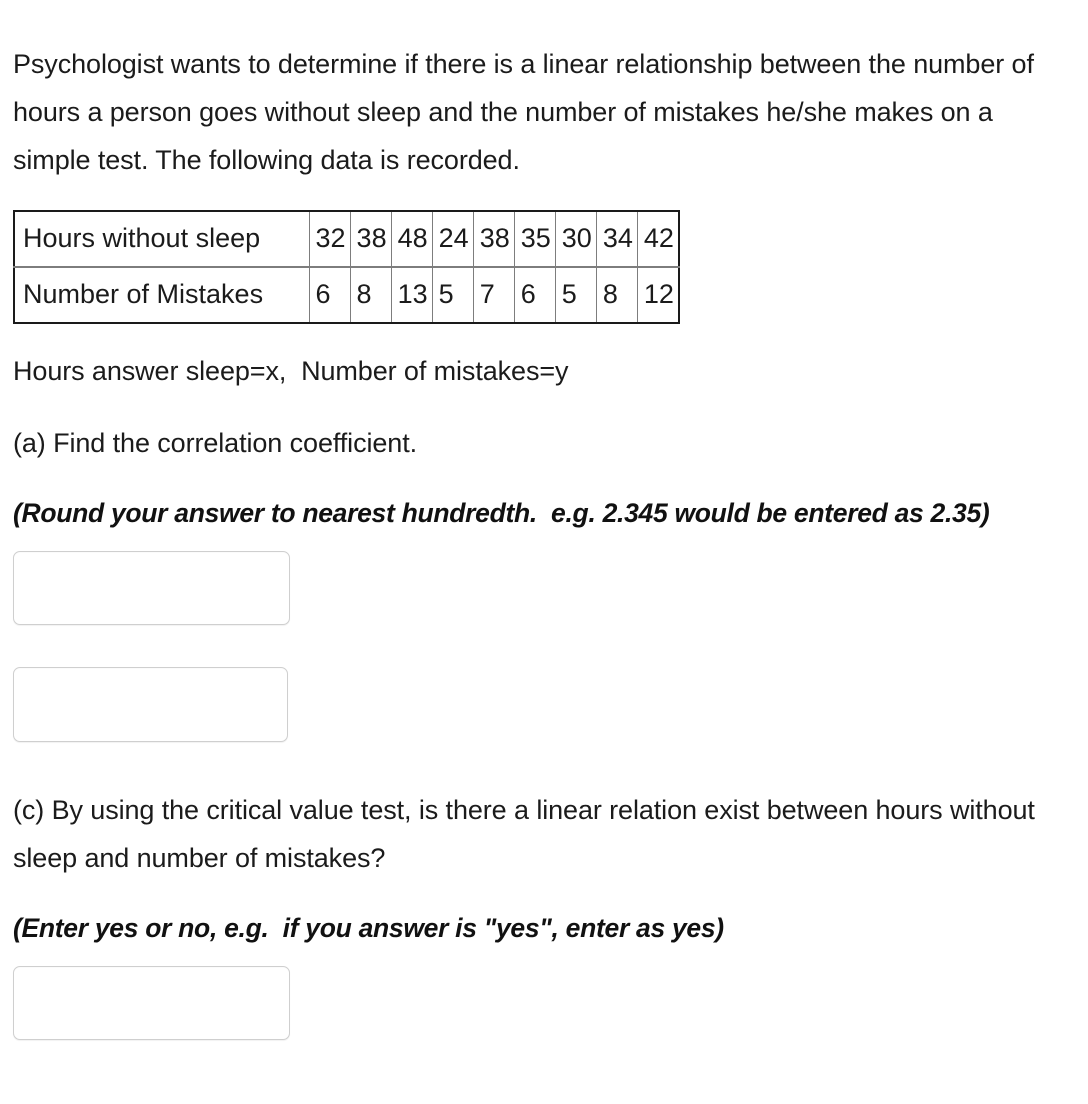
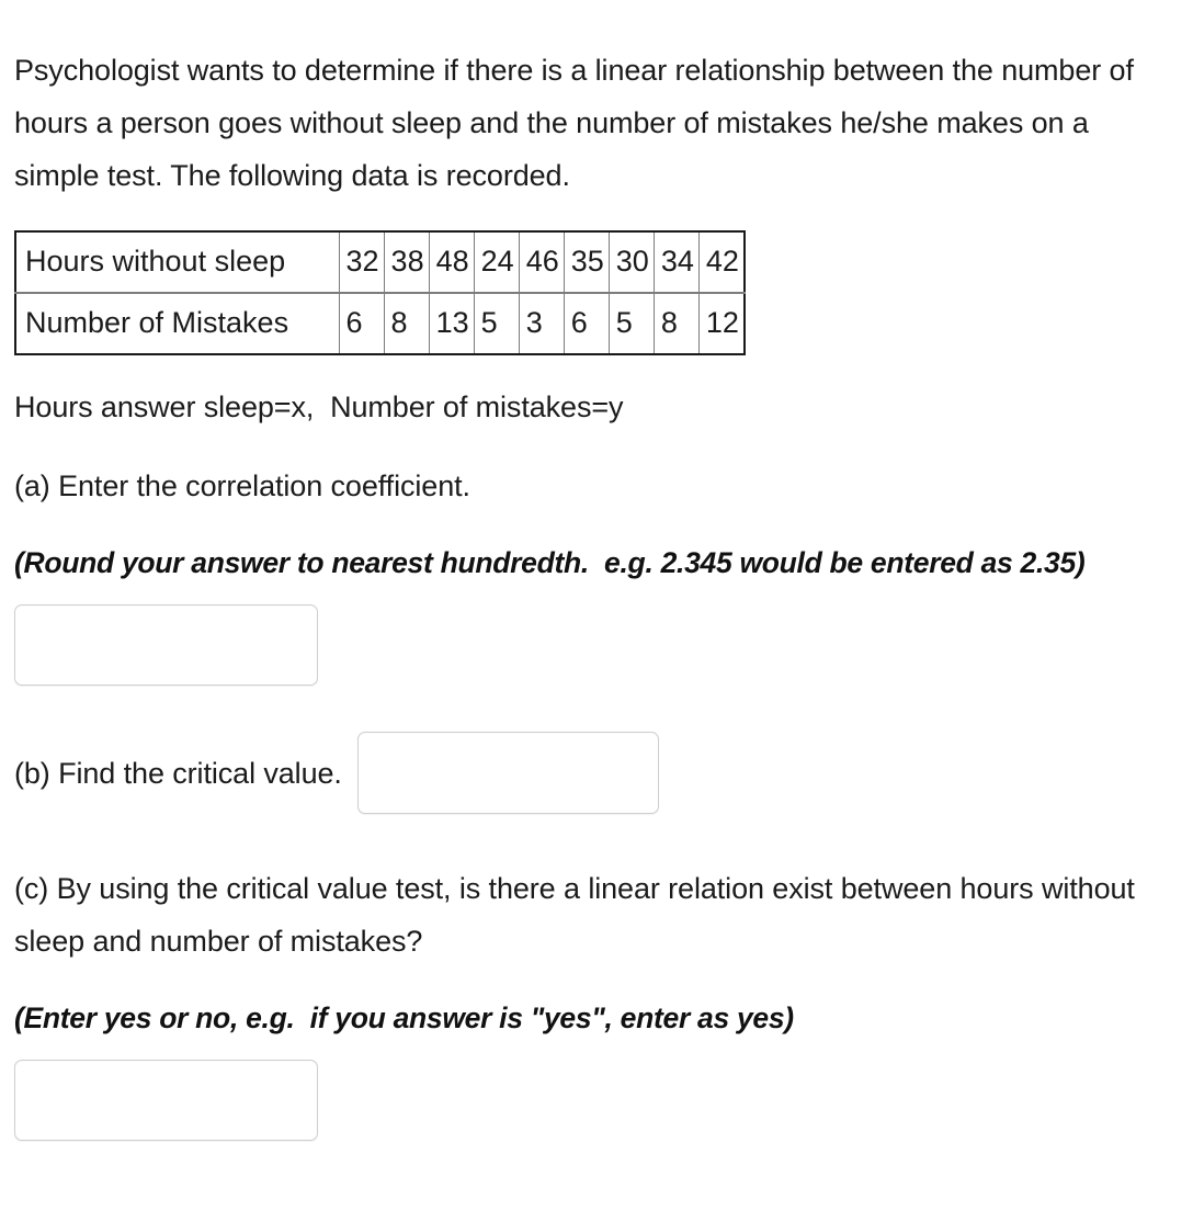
  Psychologist wants to determine if there is a linear relationship between the number of hours a person goes without sleep and the number of mistakes he/she makes on a simple test. The following data is recorded.
- Hours without sleep	32	38	48	24	38	35	30	34	42
+ Hours without sleep	32	38	48	24	46	35	30	34	42
- Number of Mistakes	6	8	13	5	7	6	5	8	12
+ Number of Mistakes	6	8	13	5	3	6	5	8	12
  Hours answer sleep=x, Number of mistakes=y
- (a) Find the correlation coefficient.
+ (a) Enter the correlation coefficient.
  (Round your answer to nearest hundredth. e.g. 2.345 would be entered as 2.35)
+ (b) Find the critical value.
  (c) By using the critical value test, is there a linear relation exist between hours without sleep and number of mistakes?
  (Enter yes or no, e.g. if you answer is "yes", enter as yes)
